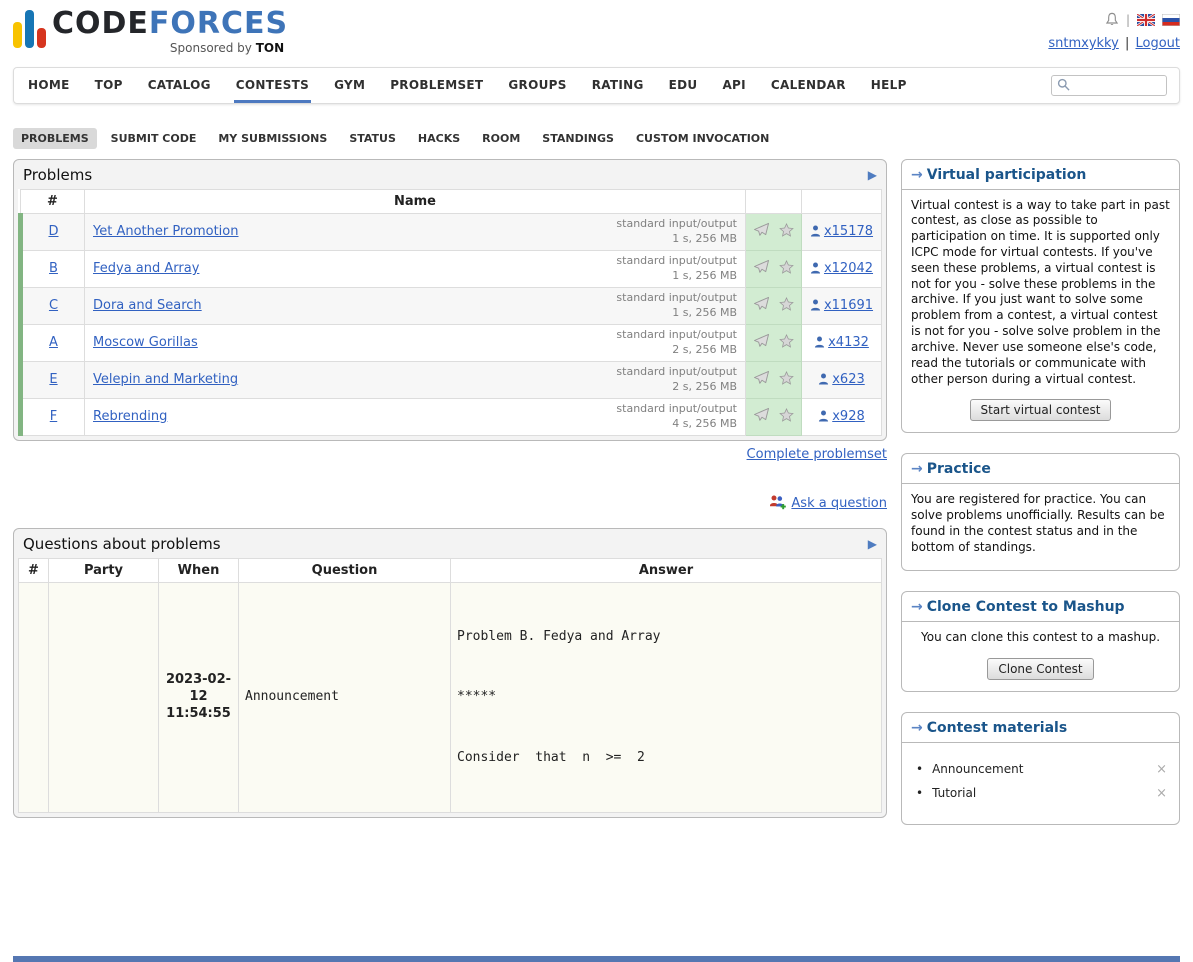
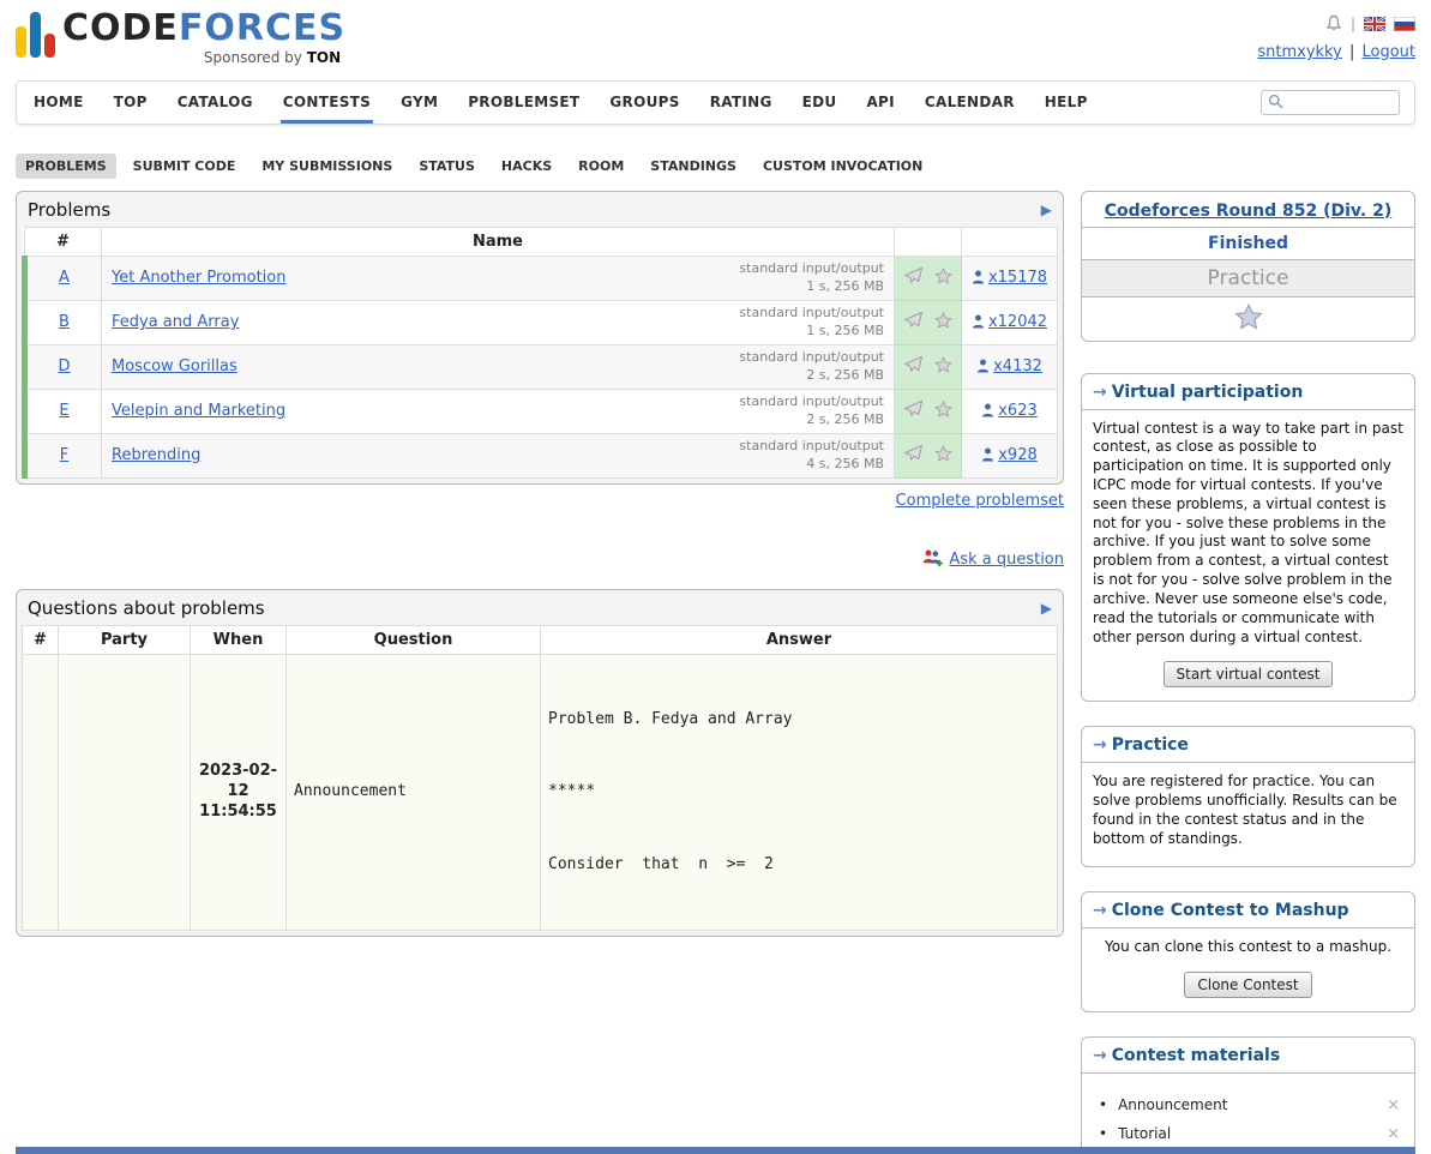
  CODEFORCES
  Sponsored by TON
  |
  sntmxykky | Logout
  HOME
  TOP
  CATALOG
  CONTESTS
  GYM
  PROBLEMSET
  GROUPS
  RATING
  EDU
  API
  CALENDAR
  HELP
  PROBLEMS
  SUBMIT CODE
  MY SUBMISSIONS
  STATUS
  HACKS
  ROOM
  STANDINGS
  CUSTOM INVOCATION
  Problems
  ▶
  #	Name
- D	Yet Another Promotion standard input/output1 s, 256 MB		x15178
+ A	Yet Another Promotion standard input/output1 s, 256 MB		x15178
  B	Fedya and Array standard input/output1 s, 256 MB		x12042
- C	Dora and Search standard input/output1 s, 256 MB		x11691
- A	Moscow Gorillas standard input/output2 s, 256 MB		x4132
+ D	Moscow Gorillas standard input/output2 s, 256 MB		x4132
  E	Velepin and Marketing standard input/output2 s, 256 MB		x623
  F	Rebrending standard input/output4 s, 256 MB		x928
  Complete problemset
  Ask a question
  Questions about problems
  ▶
  #	Party	When	Question	Answer
  		2023-02-12 11:54:55	Announcement	Problem B. Fedya and Array ***** Consider that n >= 2
+ Codeforces Round 852 (Div. 2)
+ Finished
+ Practice
  → Virtual participation
  Virtual contest is a way to take part in past contest, as close as possible to participation on time. It is supported only ICPC mode for virtual contests. If you've seen these problems, a virtual contest is not for you - solve these problems in the archive. If you just want to solve some problem from a contest, a virtual contest is not for you - solve solve problem in the archive. Never use someone else's code, read the tutorials or communicate with other person during a virtual contest.
  Start virtual contest
  → Practice
  You are registered for practice. You can solve problems unofficially. Results can be found in the contest status and in the bottom of standings.
  → Clone Contest to Mashup
  You can clone this contest to a mashup.
  Clone Contest
  → Contest materials
  •
  Announcement
  ×
  •
  Tutorial
  ×
